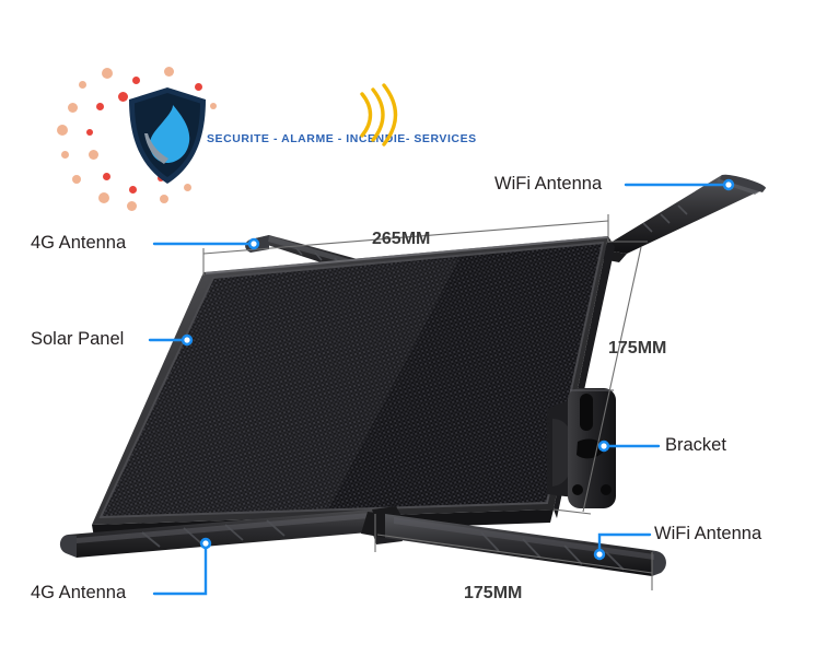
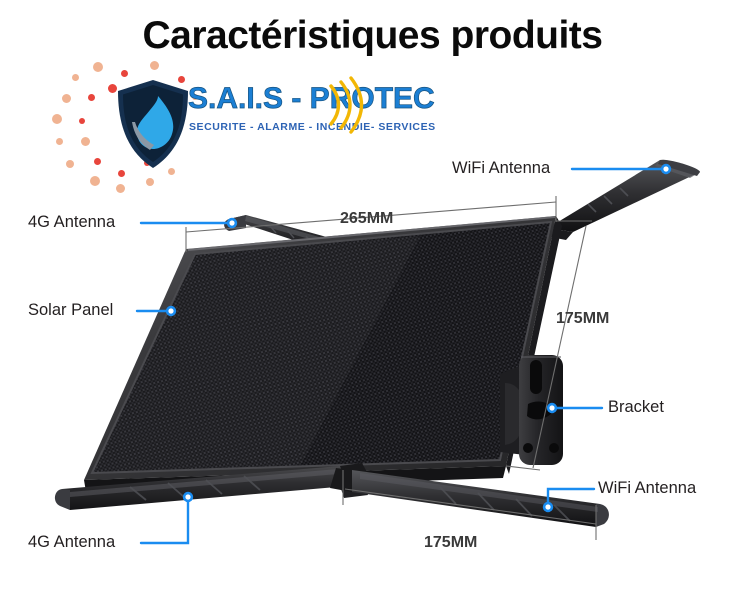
+ Caractéristiques produits
+ S.A.I.S - PROTEC
  SECURITE - ALARME - INCNIE- SERVICES
  WiFi Antenna
  4G Antenna
  Solar Panel
  Bracket
  WiFi Antenna
  4G Antenna
  265MM
  175MM
  175MM
